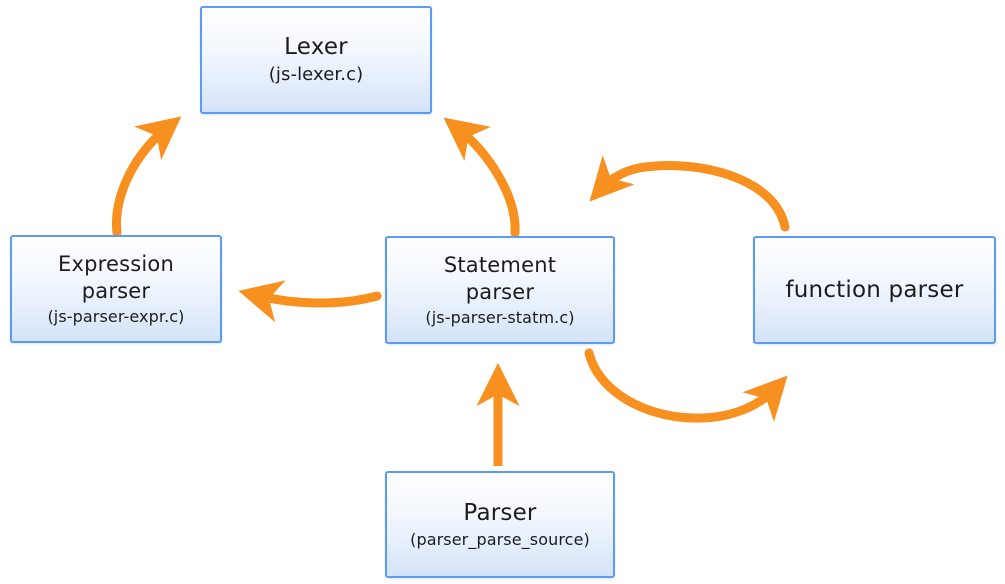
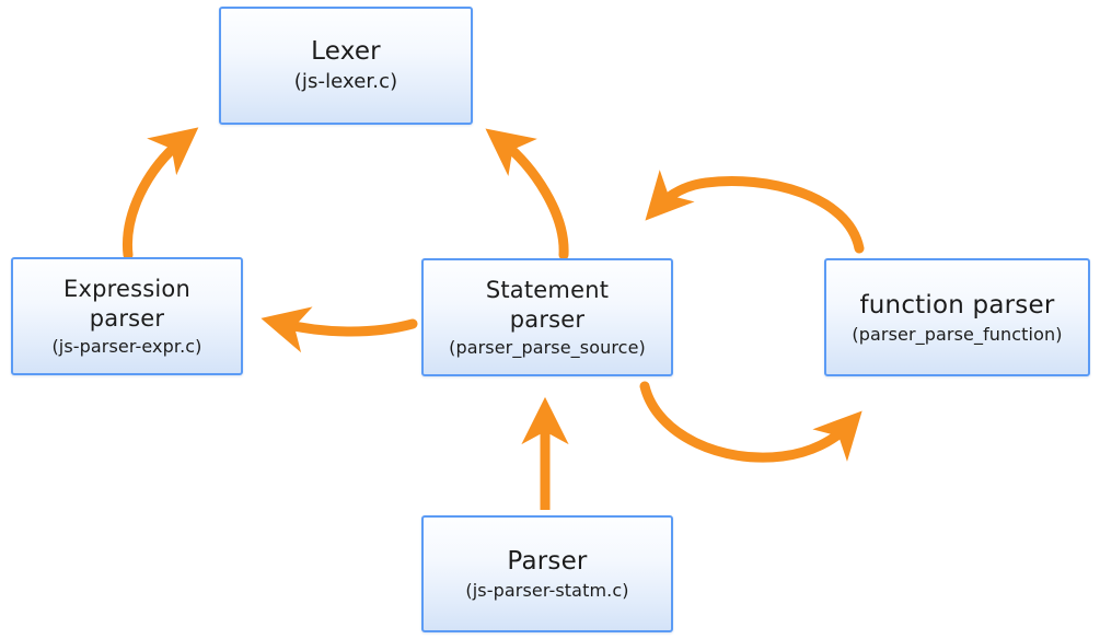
  Lexer
  (js-lexer.c)
  Expression
  parser
  (js-parser-expr.c)
  Statement
  parser
- (js-parser-statm.c)
+ (parser_parse_source)
  function parser
+ (parser_parse_function)
  Parser
- (parser_parse_source)
+ (js-parser-statm.c)
